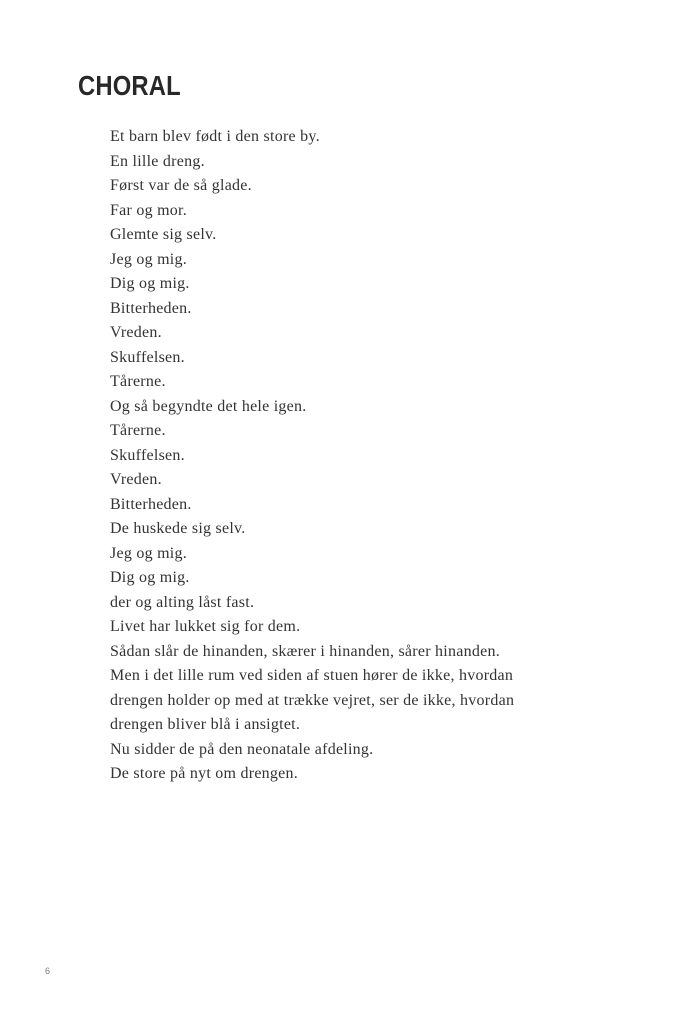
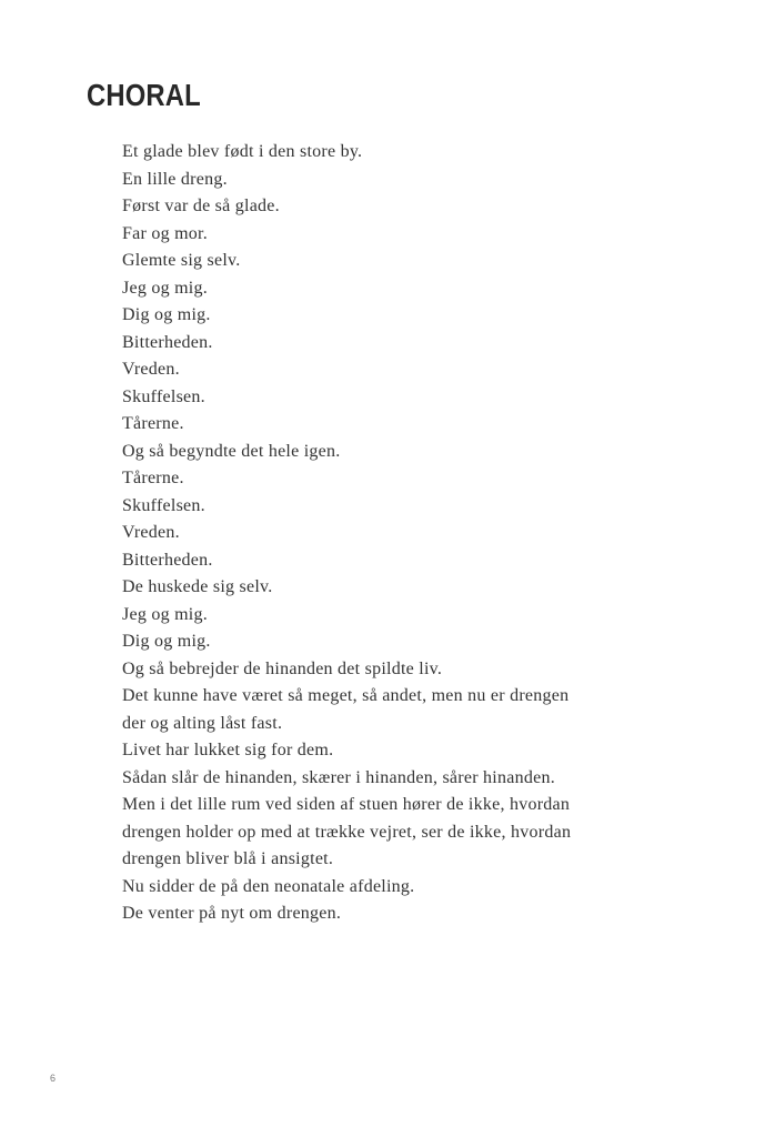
  CHORAL
- Et barn blev født i den store by.
+ Et glade blev født i den store by.
  En lille dreng.
  Først var de så glade.
  Far og mor.
  Glemte sig selv.
  Jeg og mig.
  Dig og mig.
  Bitterheden.
  Vreden.
  Skuffelsen.
  Tårerne.
  Og så begyndte det hele igen.
  Tårerne.
  Skuffelsen.
  Vreden.
  Bitterheden.
  De huskede sig selv.
  Jeg og mig.
  Dig og mig.
+ Og så bebrejder de hinanden det spildte liv.
+ Det kunne have været så meget, så andet, men nu er drengen
  der og alting låst fast.
  Livet har lukket sig for dem.
  Sådan slår de hinanden, skærer i hinanden, sårer hinanden.
  Men i det lille rum ved siden af stuen hører de ikke, hvordan
  drengen holder op med at trække vejret, ser de ikke, hvordan
  drengen bliver blå i ansigtet.
  Nu sidder de på den neonatale afdeling.
- De store på nyt om drengen.
+ De venter på nyt om drengen.
  6
